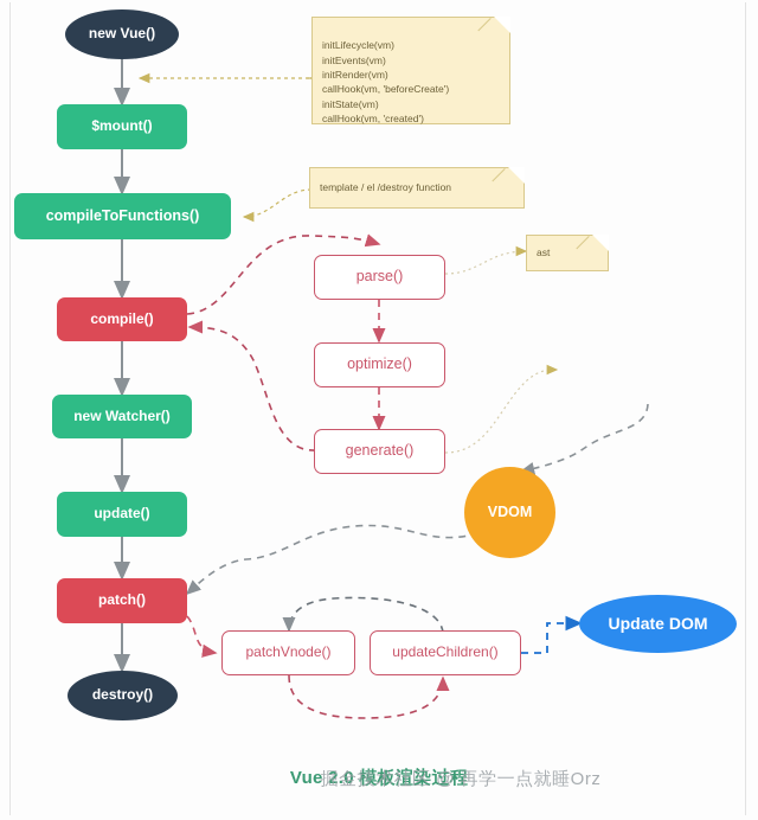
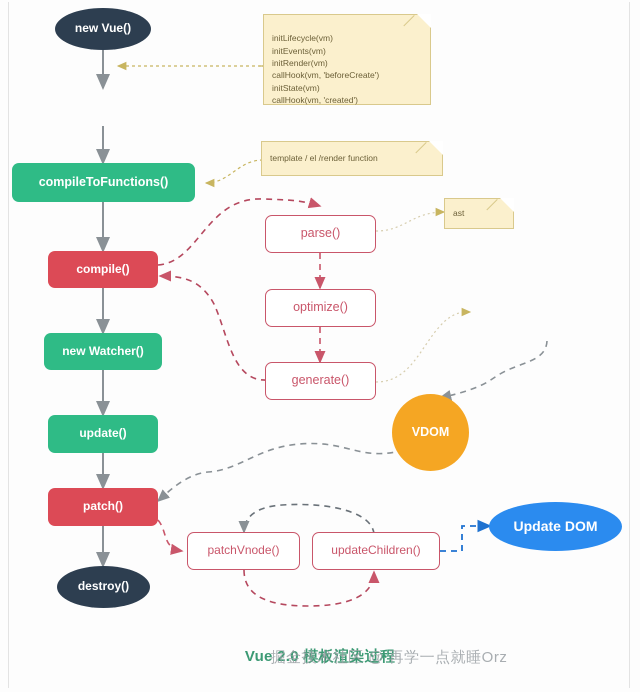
  new Vue()
- $mount()
  compileToFunctions()
  compile()
  new Watcher()
  update()
  patch()
  destroy()
  parse()
  optimize()
  generate()
  VDOM
  patchVnode()
  updateChildren()
  Update DOM
  initLifecycle(vm)
  initEvents(vm)
  initRender(vm)
  callHook(vm, 'beforeCreate')
  initState(vm)
  callHook(vm, 'created')
- template / el /destroy function
+ template / el /render function
  ast
  Vue 2.0 模板渲染过程
  掘金技术社区 @ 再学一点就睡Orz
